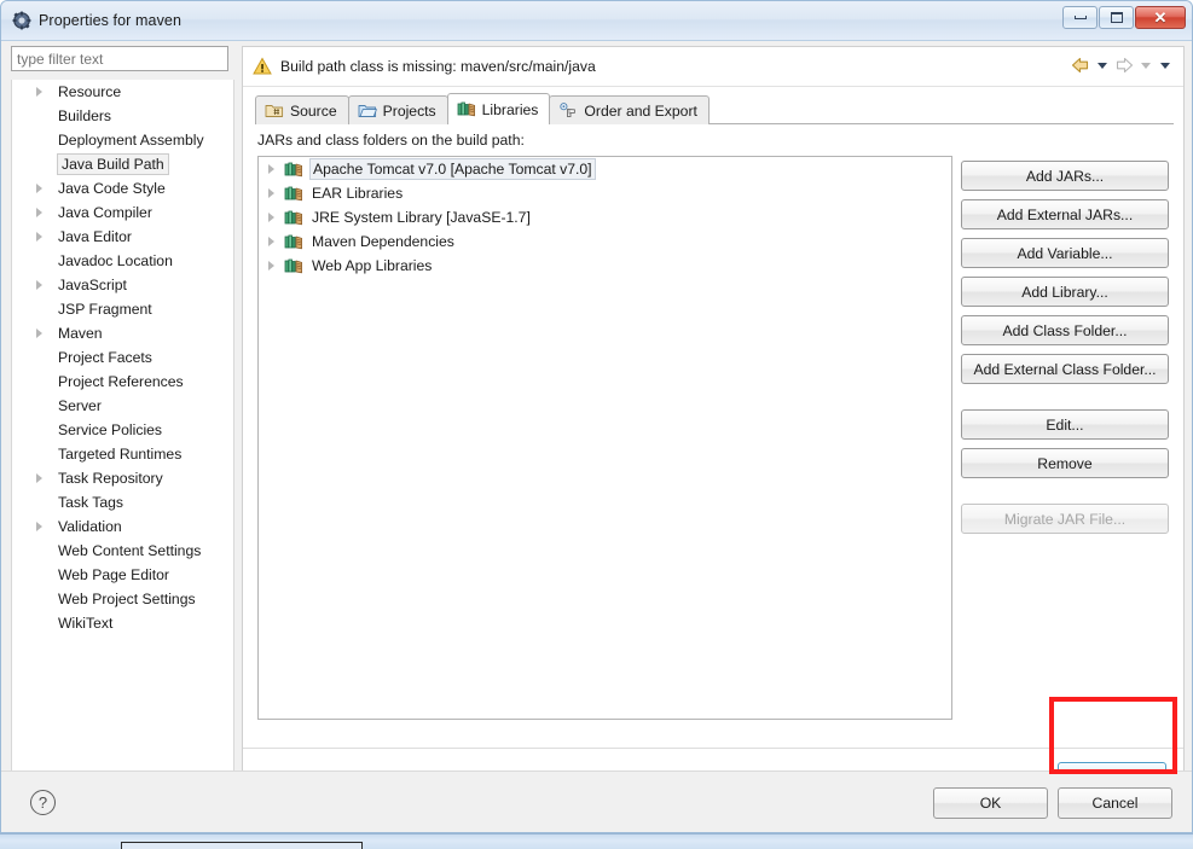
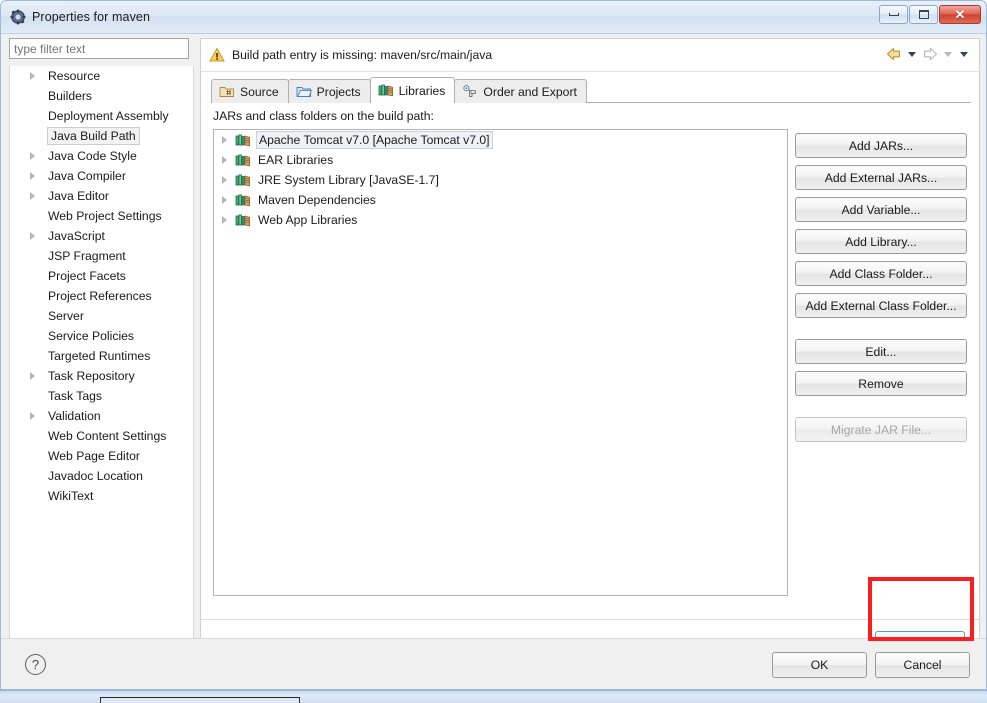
  Properties for maven
  ✕
  type filter text
  Resource
  Builders
  Deployment Assembly
  Java Build Path
  Java Code Style
  Java Compiler
  Java Editor
- Javadoc Location
+ Web Project Settings
  JavaScript
  JSP Fragment
- Maven
  Project Facets
  Project References
  Server
  Service Policies
  Targeted Runtimes
  Task Repository
  Task Tags
  Validation
  Web Content Settings
  Web Page Editor
- Web Project Settings
+ Javadoc Location
  WikiText
- Build path class is missing: maven/src/main/java
+ Build path entry is missing: maven/src/main/java
  Source
  Projects
  Libraries
  Order and Export
  JARs and class folders on the build path:
  Apache Tomcat v7.0 [Apache Tomcat v7.0]
  EAR Libraries
  JRE System Library [JavaSE-1.7]
  Maven Dependencies
  Web App Libraries
  Add JARs...
  Add External JARs...
  Add Variable...
  Add Library...
  Add Class Folder...
  Add External Class Folder...
  Edit...
  Remove
  Migrate JAR File...
  ?
  OK
  Cancel
